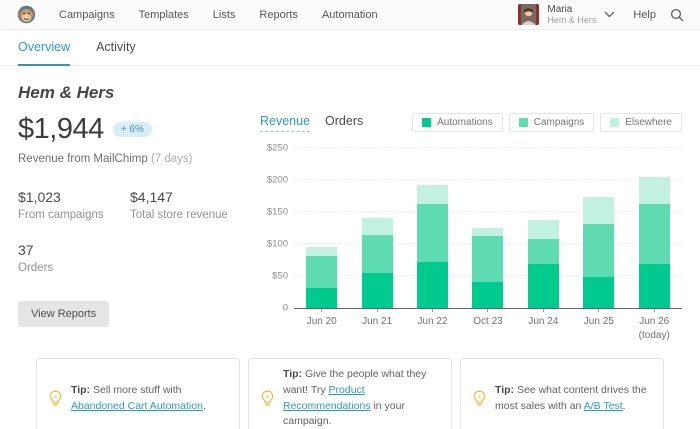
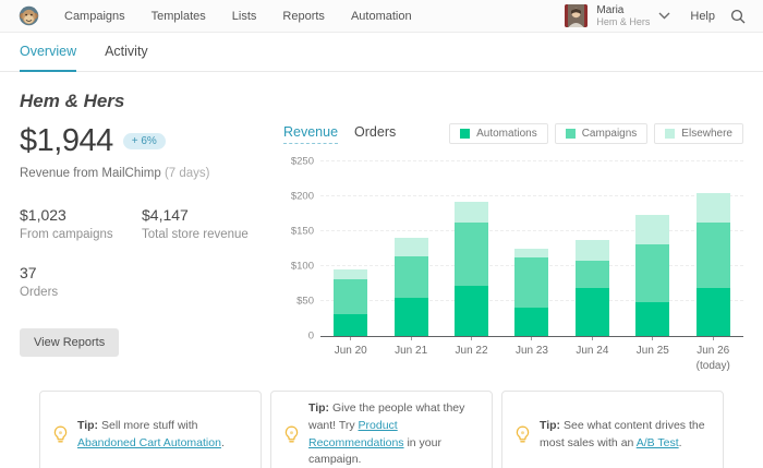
  Campaigns
  Templates
  Lists
  Reports
  Automation
  Maria
  Hem & Hers
  Help
  Overview
  Activity
  Hem & Hers
  $1,944
  + 6%
  Revenue from MailChimp (7 days)
  $1,023
  From campaigns
  $4,147
  Total store revenue
  37
  Orders
  View Reports
  Revenue
  Orders
  Automations
  Campaigns
  Elsewhere
  $250
  $200
  $150
  $100
  $50
  0
  Jun 20
  Jun 21
  Jun 22
- Oct 23
+ Jun 23
  Jun 24
  Jun 25
  Jun 26
  (today)
  Tip: Sell more stuff with Abandoned Cart Automation.
  Tip: Give the people what they want! Try Product Recommendations in your campaign.
  Tip: See what content drives the most sales with an A/B Test.
